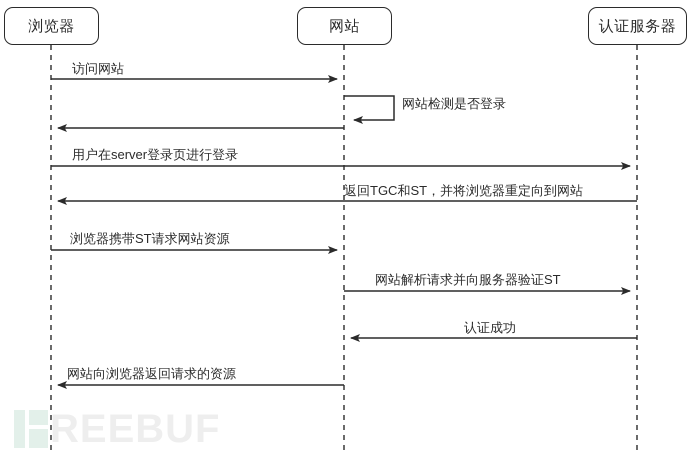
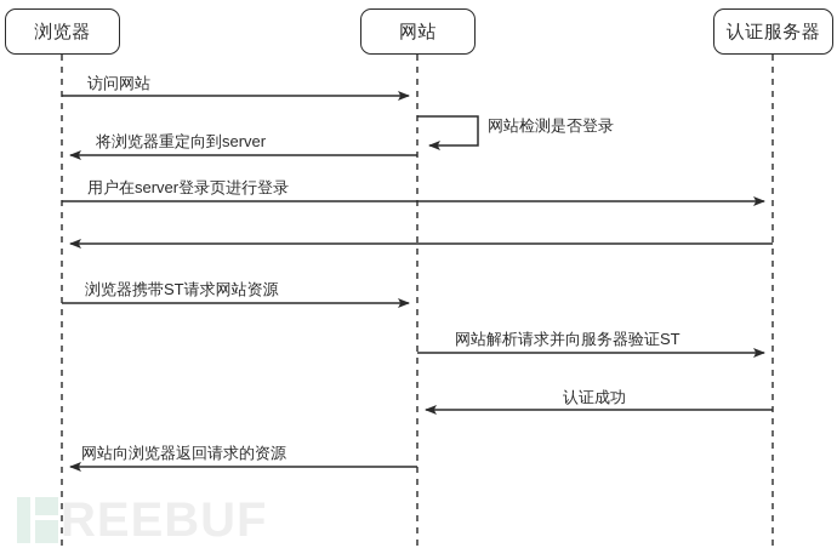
  浏览器
  网站
  认证服务器
  访问网站
  网站检测是否登录
+ 将浏览器重定向到server
  用户在server登录页进行登录
- 返回TGC和ST，并将浏览器重定向到网站
  浏览器携带ST请求网站资源
  网站解析请求并向服务器验证ST
  认证成功
  网站向浏览器返回请求的资源
  REEBUF
